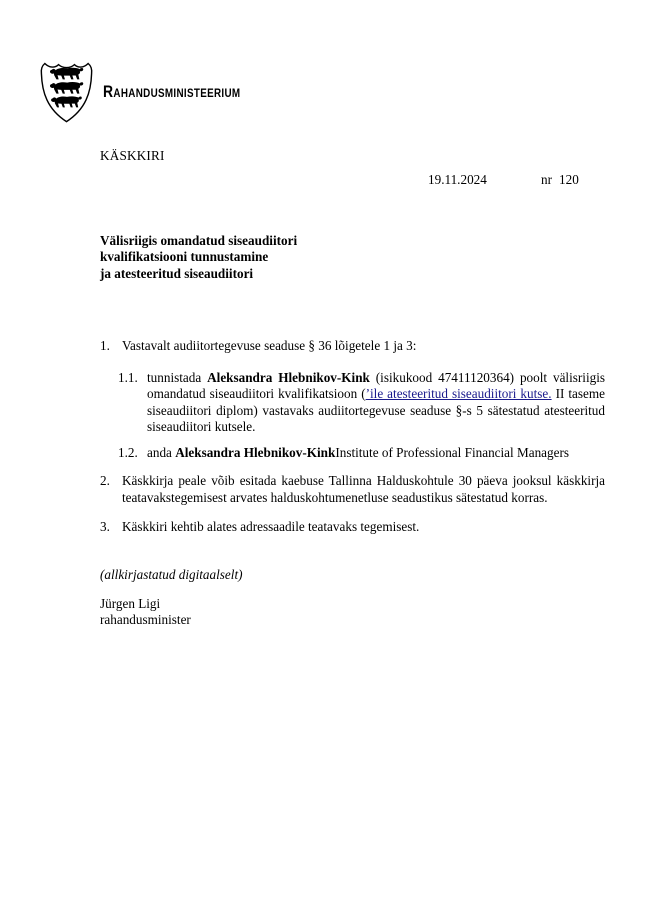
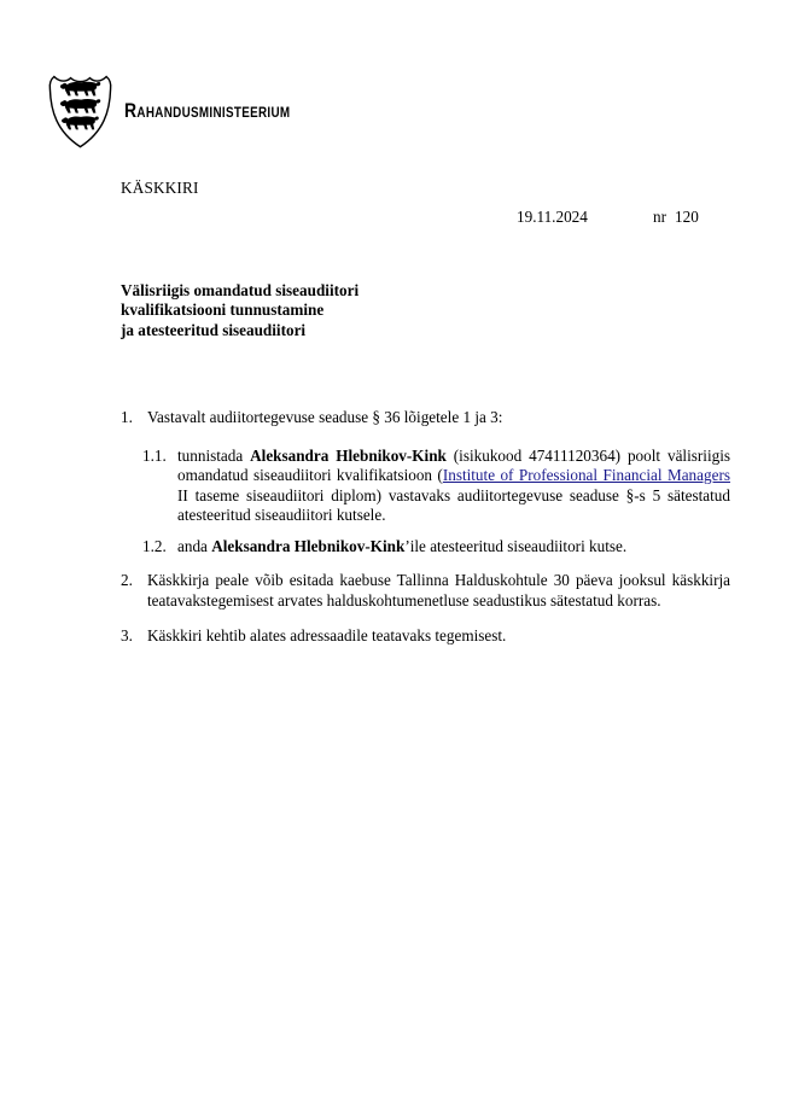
  Rahandusministeerium
  KÄSKKIRI
  19.11.2024
  nr
  120
  Välisriigis omandatud siseaudiitori
  kvalifikatsiooni tunnustamine
  ja atesteeritud siseaudiitori
  1.
  Vastavalt audiitortegevuse seaduse § 36 lõigetele 1 ja 3:
  1.1.
- tunnistada Aleksandra Hlebnikov-Kink (isikukood 47411120364) poolt välisriigis omandatud siseaudiitori kvalifikatsioon (’ile atesteeritud siseaudiitori kutse. II taseme siseaudiitori diplom) vastavaks audiitortegevuse seaduse §-s 5 sätestatud atesteeritud siseaudiitori kutsele.
+ tunnistada Aleksandra Hlebnikov-Kink (isikukood 47411120364) poolt välisriigis omandatud siseaudiitori kvalifikatsioon (Institute of Professional Financial Managers II taseme siseaudiitori diplom) vastavaks audiitortegevuse seaduse §-s 5 sätestatud atesteeritud siseaudiitori kutsele.
  1.2.
- anda Aleksandra Hlebnikov-KinkInstitute of Professional Financial Managers
+ anda Aleksandra Hlebnikov-Kink’ile atesteeritud siseaudiitori kutse.
  2.
  Käskkirja peale võib esitada kaebuse Tallinna Halduskohtule 30 päeva jooksul käskkirja teatavakstegemisest arvates halduskohtumenetluse seadustikus sätestatud korras.
  3.
  Käskkiri kehtib alates adressaadile teatavaks tegemisest.
- (allkirjastatud digitaalselt)
- Jürgen Ligi
- rahandusminister
